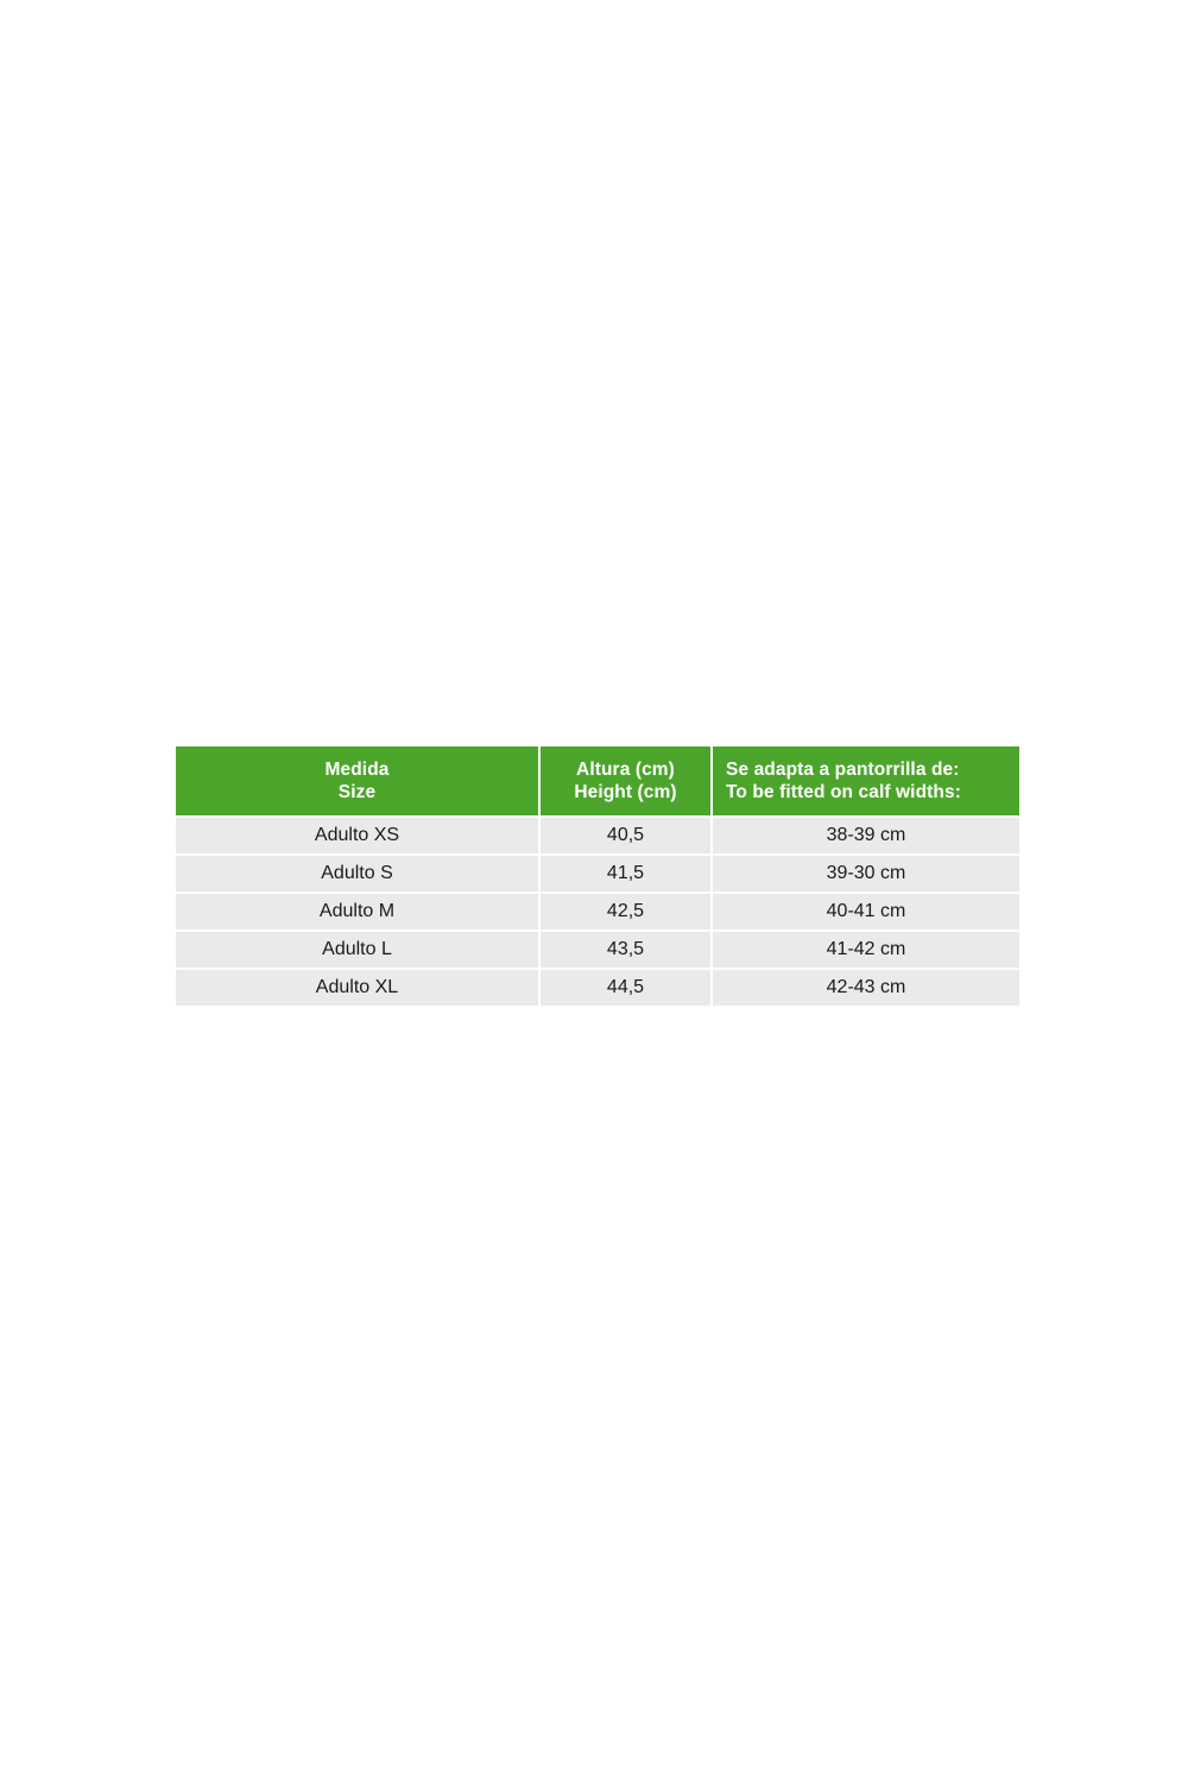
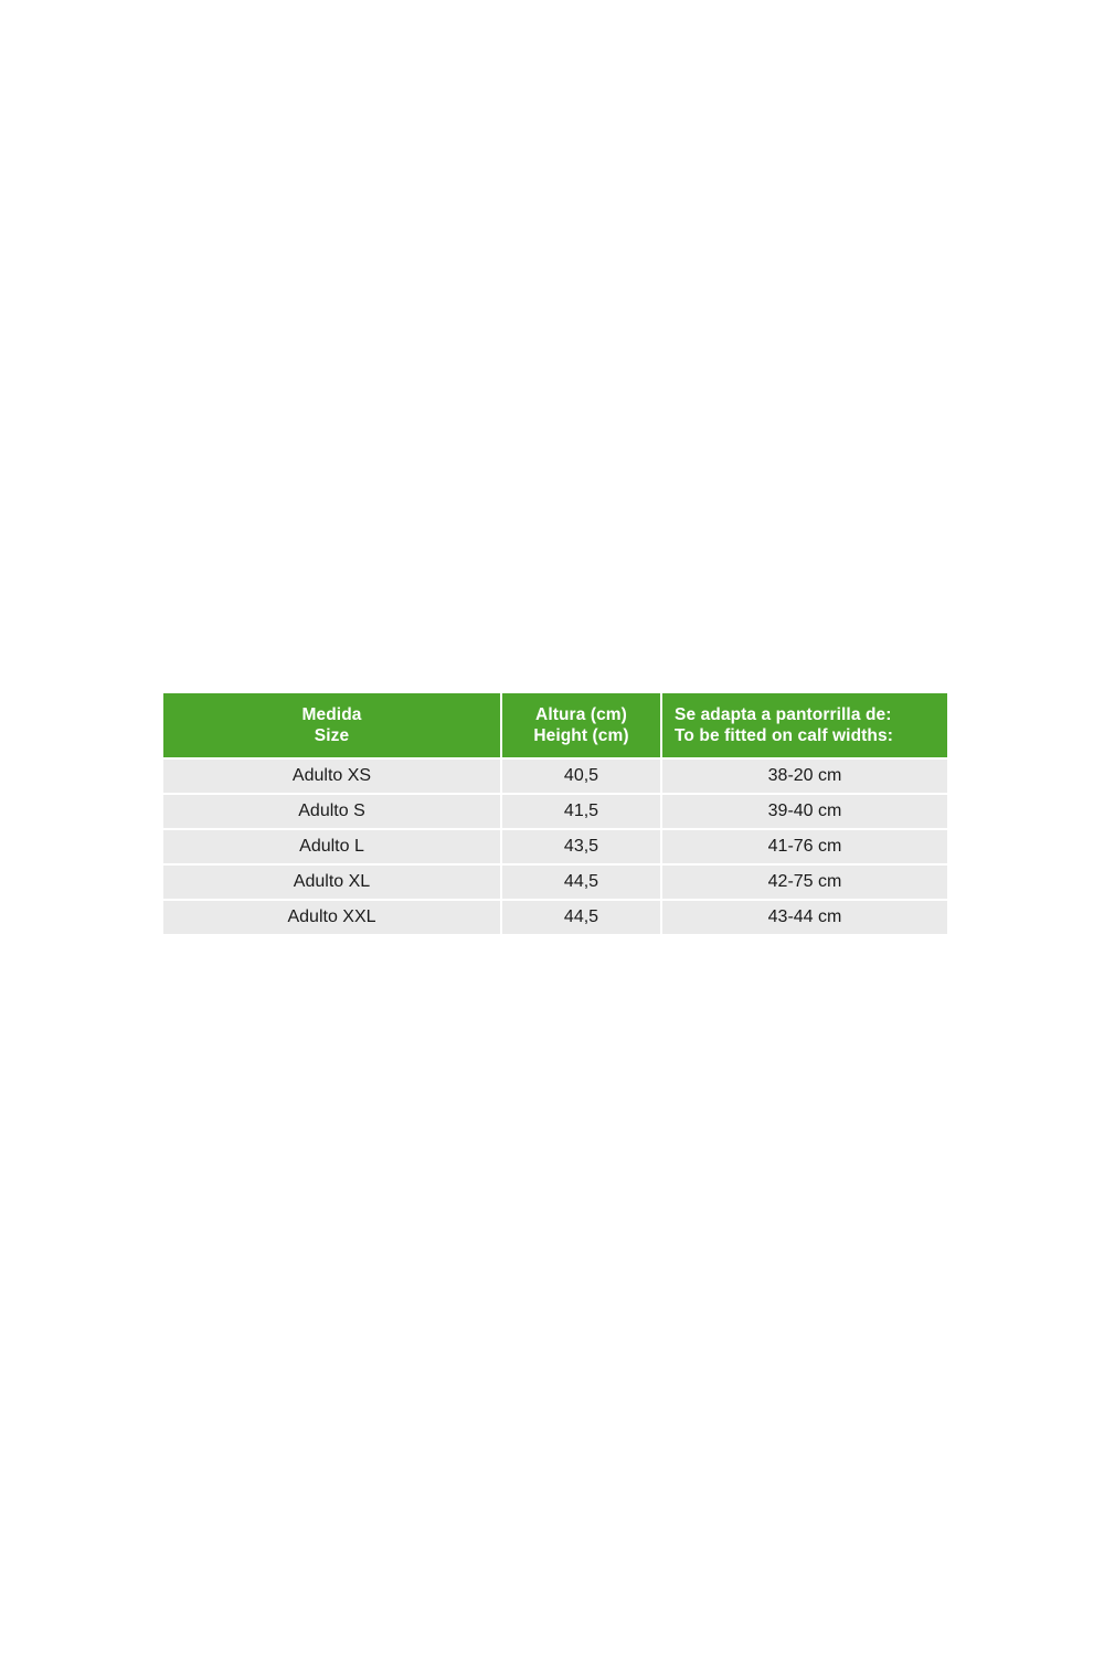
  Medida Size	Altura (cm) Height (cm)	Se adapta a pantorrilla de: To be fitted on calf widths:
- Adulto XS	40,5	38-39 cm
+ Adulto XS	40,5	38-20 cm
- Adulto S	41,5	39-30 cm
+ Adulto S	41,5	39-40 cm
- Adulto M	42,5	40-41 cm
- Adulto L	43,5	41-42 cm
+ Adulto L	43,5	41-76 cm
- Adulto XL	44,5	42-43 cm
+ Adulto XL	44,5	42-75 cm
+ Adulto XXL	44,5	43-44 cm
